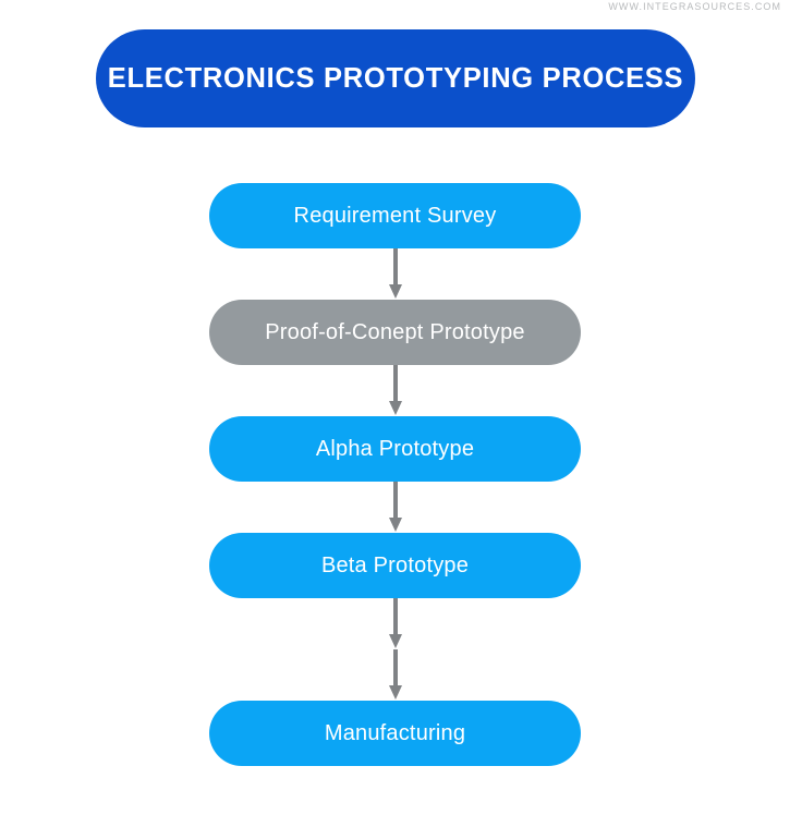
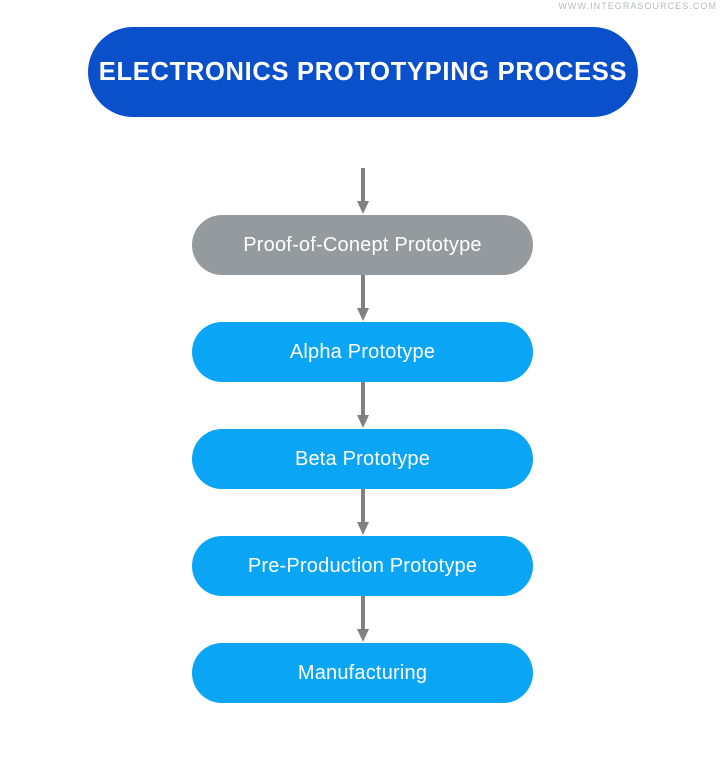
  WWW.INTEGRASOURCES.COM
  ELECTRONICS PROTOTYPING PROCESS
- Requirement Survey
  Proof-of-Conept Prototype
  Alpha Prototype
  Beta Prototype
+ Pre-Production Prototype
  Manufacturing
